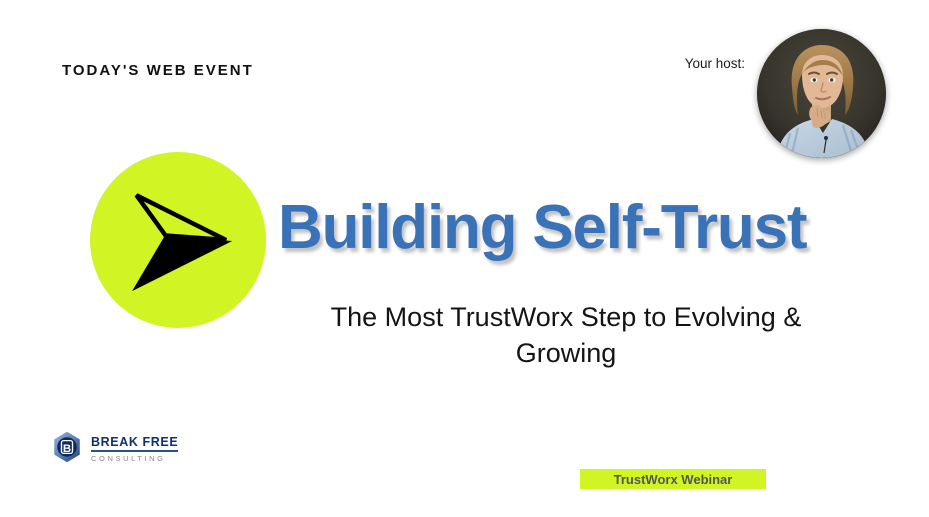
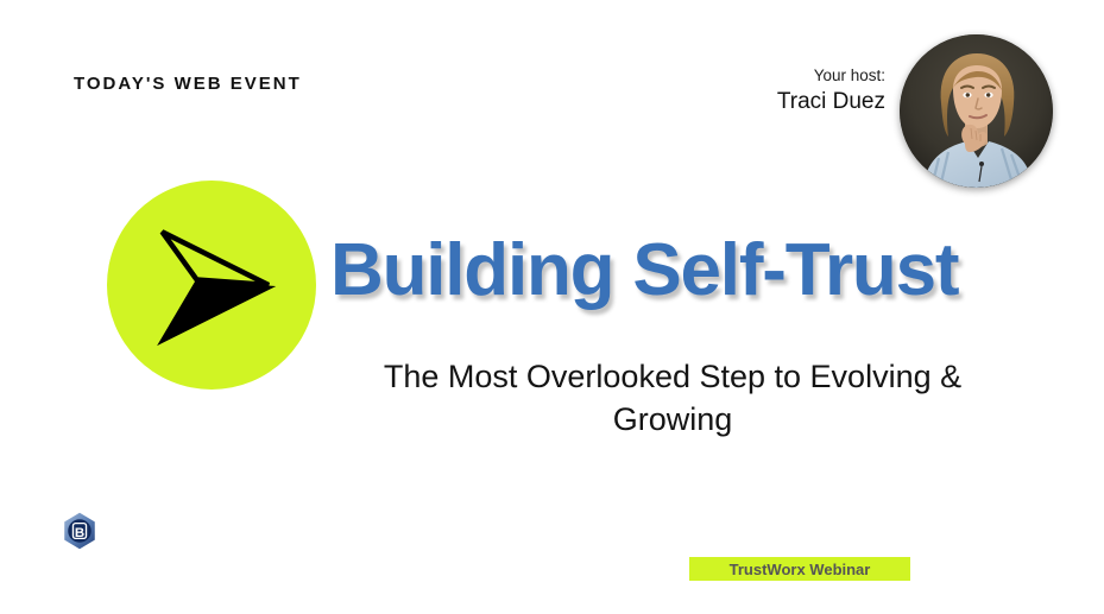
  TODAY'S WEB EVENT
  Your host:
+ Traci Duez
  Building Self-Trust
- The Most TrustWorx Step to Evolving & Growing
+ The Most Overlooked Step to Evolving & Growing
  B
- BREAK FREE
- CONSULTING
  TrustWorx Webinar
